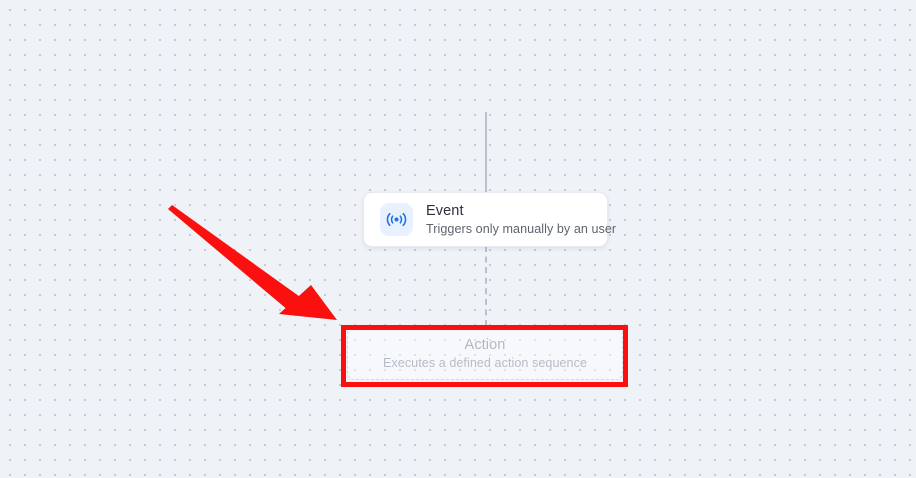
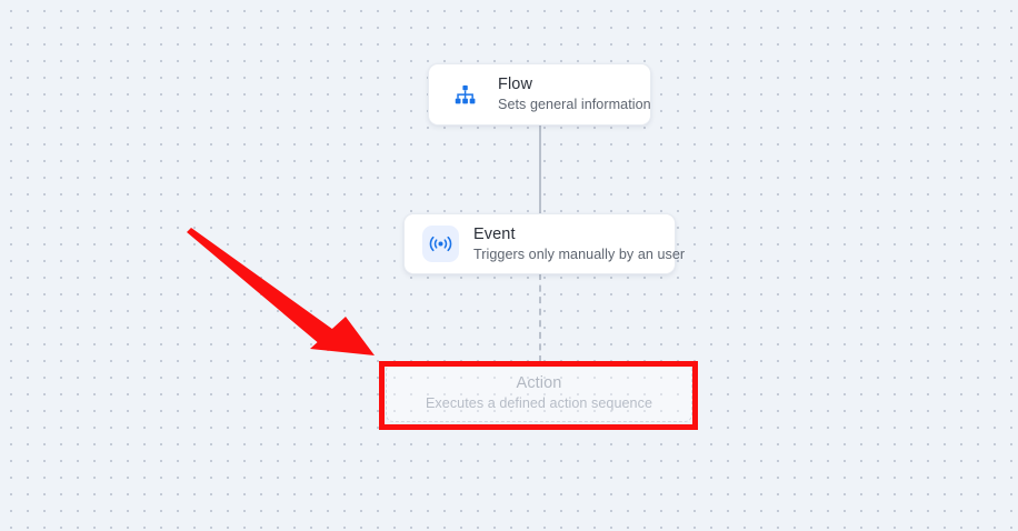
+ Flow
+ Sets general information
  Event
  Triggers only manually by an user
  Action
  Executes a defined action sequence
